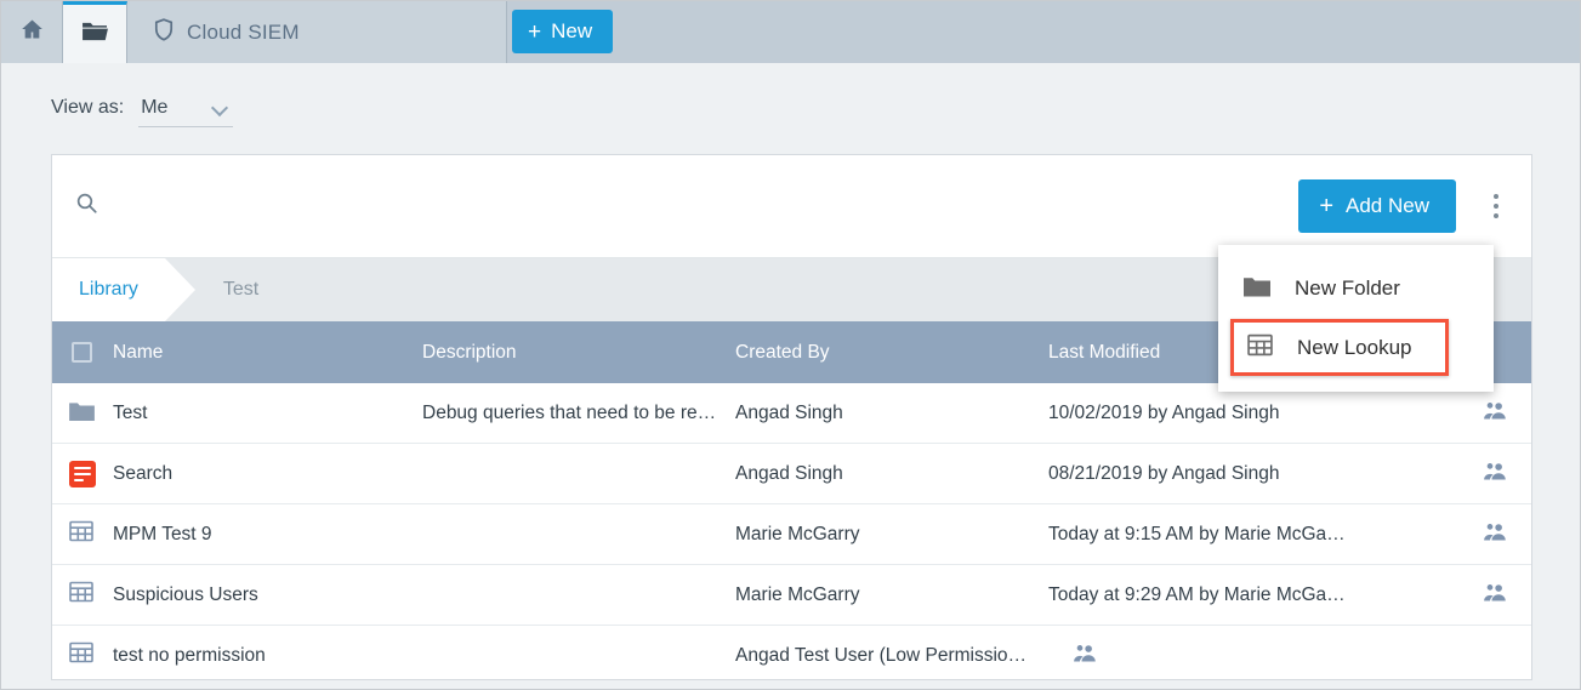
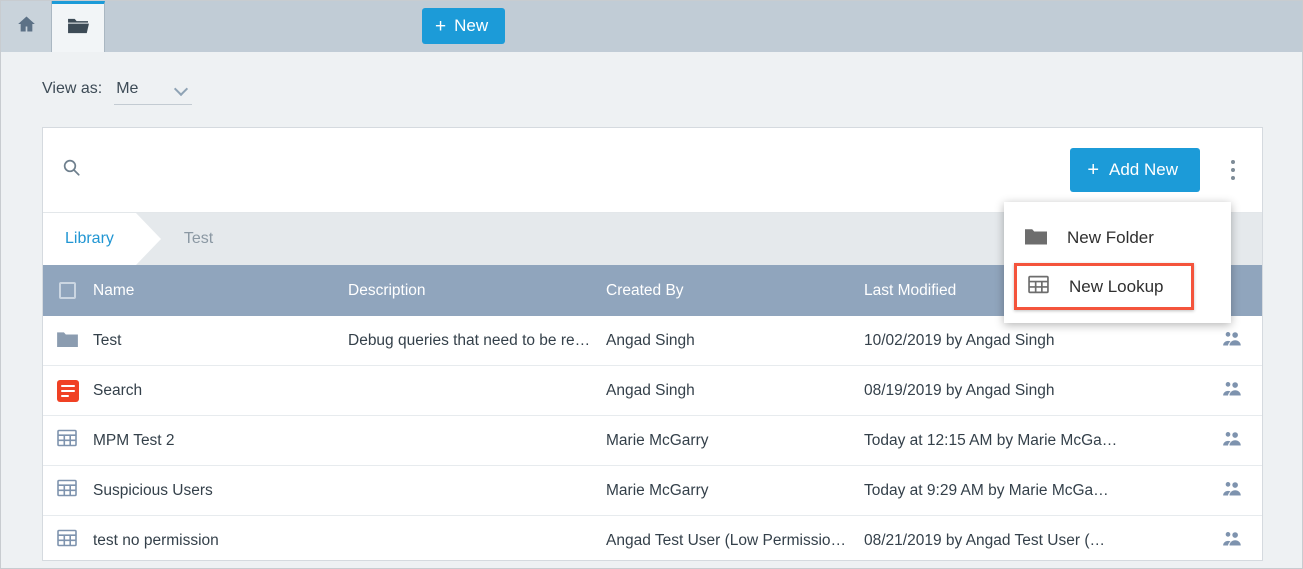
- Cloud SIEM
  +
  New
  View as:
  Me
  +
  Add New
  Library
  Test
  Name
  Description
  Created By
  Last Modified
  Test
  Debug queries that need to be re…
  Angad Singh
  10/02/2019 by Angad Singh
  Search
  Angad Singh
- 08/21/2019 by Angad Singh
+ 08/19/2019 by Angad Singh
- MPM Test 9
+ MPM Test 2
  Marie McGarry
- Today at 9:15 AM by Marie McGa…
+ Today at 12:15 AM by Marie McGa…
  Suspicious Users
  Marie McGarry
  Today at 9:29 AM by Marie McGa…
  test no permission
  Angad Test User (Low Permissio…
+ 08/21/2019 by Angad Test User (…
  New Folder
  New Lookup
